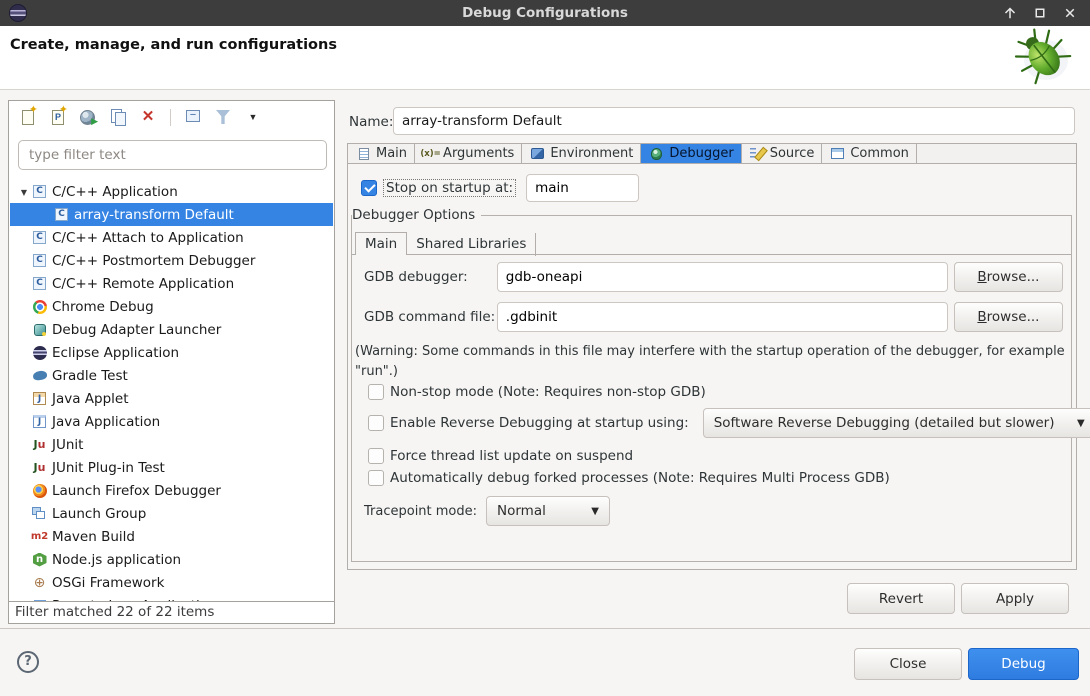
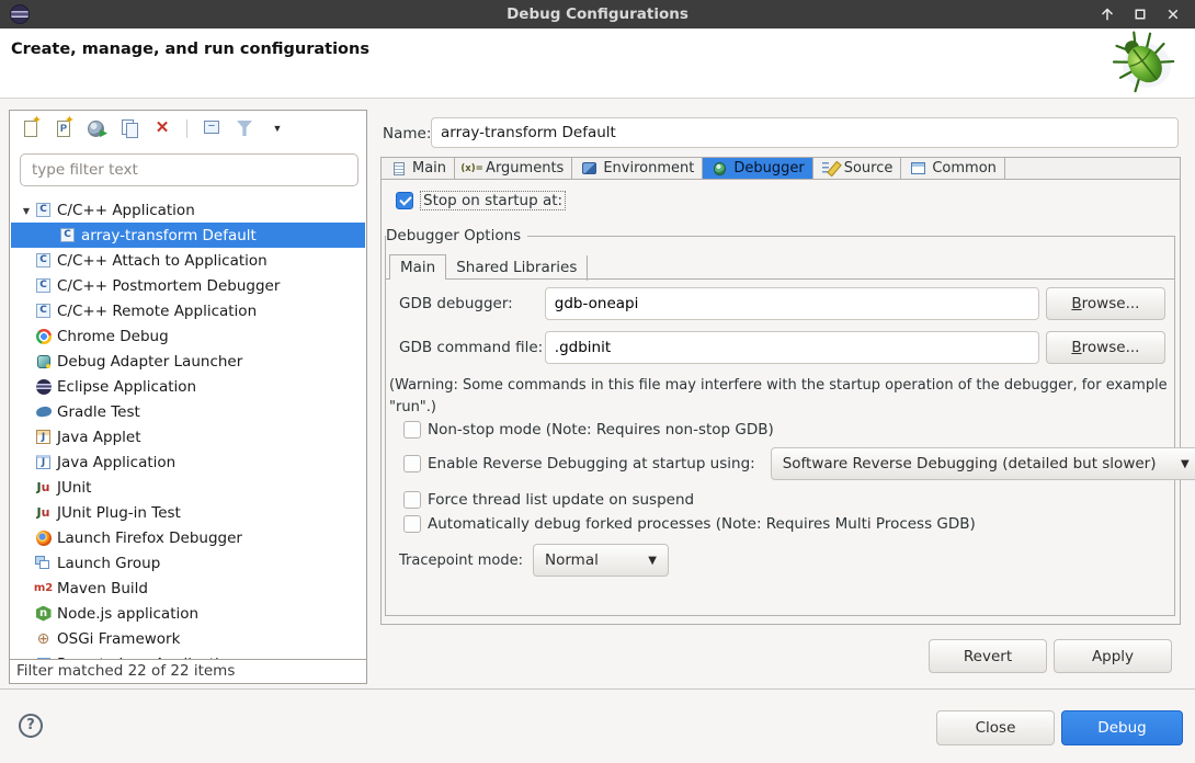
  Debug Configurations
  Create, manage, and run configurations
  type filter text
  C/C++ Application
  array-transform Default
  C/C++ Attach to Application
  C/C++ Postmortem Debugger
  C/C++ Remote Application
  Chrome Debug
  Debug Adapter Launcher
  Eclipse Application
  Gradle Test
  Java Applet
  Java Application
  JUnit
  JUnit Plug-in Test
  Launch Firefox Debugger
  Launch Group
  Maven Build
  Node.js application
  OSGi Framework
  Filter matched 22 of 22 items
  Name:
  array-transform Default
  Main
  Arguments
  Environment
  Debugger
  Source
  Common
  Stop on startup at:
- main
  Debugger Options
  Main Shared Libraries
  GDB debugger:
  gdb-oneapi
  Browse...
  GDB command file:
  .gdbinit
  Browse...
  (Warning: Some commands in this file may interfere with the startup operation of the debugger, for example "run".)
  Non-stop mode (Note: Requires non-stop GDB)
  Enable Reverse Debugging at startup using:
  Software Reverse Debugging (detailed but slower)
  ▼
  Force thread list update on suspend
  Automatically debug forked processes (Note: Requires Multi Process GDB)
  Tracepoint mode:
  Normal
  ▼
  Revert
  Apply
  ?
  Close
  Debug
